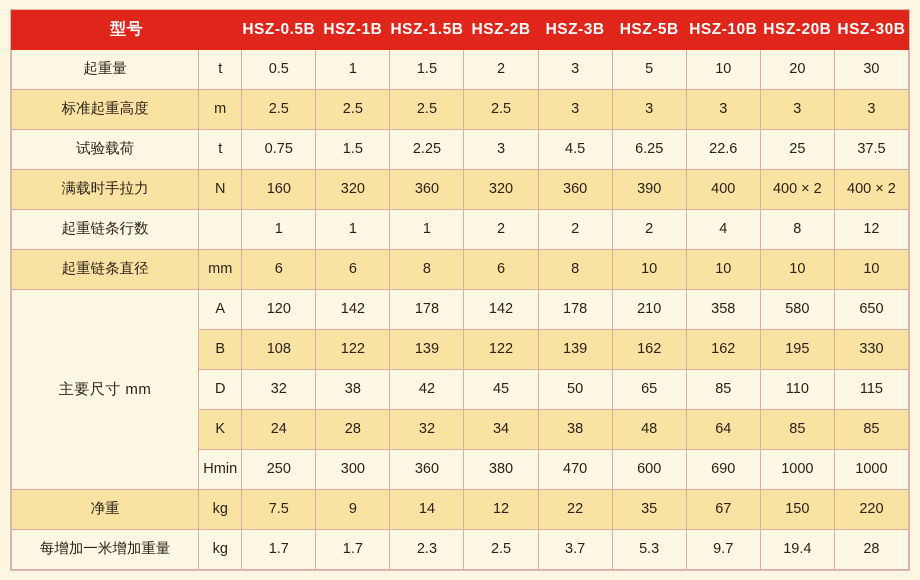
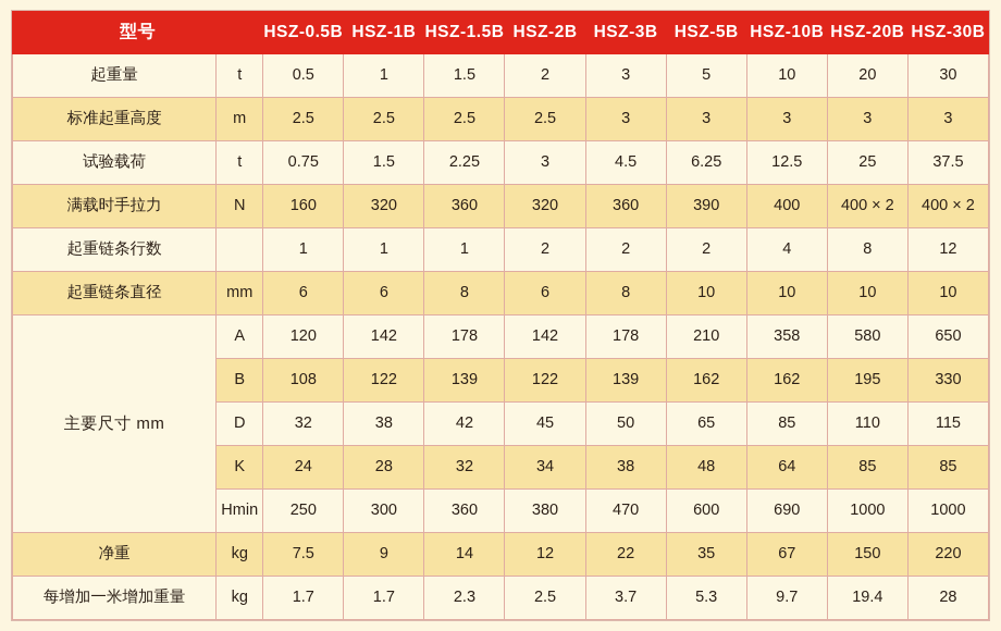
  型号	HSZ-0.5B	HSZ-1B	HSZ-1.5B	HSZ-2B	HSZ-3B	HSZ-5B	HSZ-10B	HSZ-20B	HSZ-30B
  起重量	t	0.5	1	1.5	2	3	5	10	20	30
  标准起重高度	m	2.5	2.5	2.5	2.5	3	3	3	3	3
- 试验载荷	t	0.75	1.5	2.25	3	4.5	6.25	22.6	25	37.5
+ 试验载荷	t	0.75	1.5	2.25	3	4.5	6.25	12.5	25	37.5
  满载时手拉力	N	160	320	360	320	360	390	400	400 × 2	400 × 2
  起重链条行数		1	1	1	2	2	2	4	8	12
  起重链条直径	mm	6	6	8	6	8	10	10	10	10
  主要尺寸 mm	A	120	142	178	142	178	210	358	580	650
  B	108	122	139	122	139	162	162	195	330
  D	32	38	42	45	50	65	85	110	115
  K	24	28	32	34	38	48	64	85	85
  Hmin	250	300	360	380	470	600	690	1000	1000
  净重	kg	7.5	9	14	12	22	35	67	150	220
  每增加一米增加重量	kg	1.7	1.7	2.3	2.5	3.7	5.3	9.7	19.4	28
